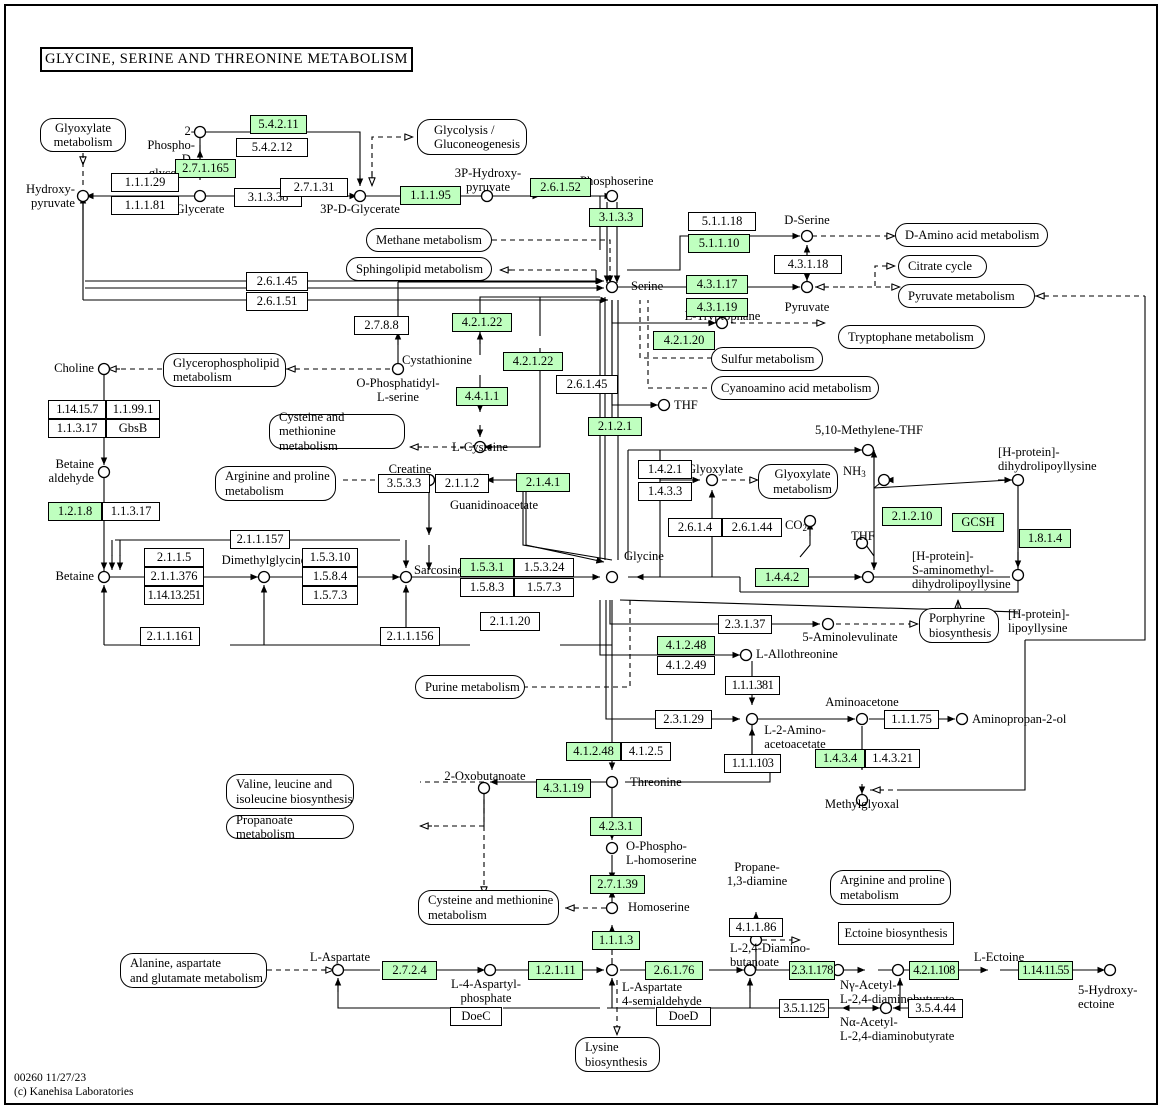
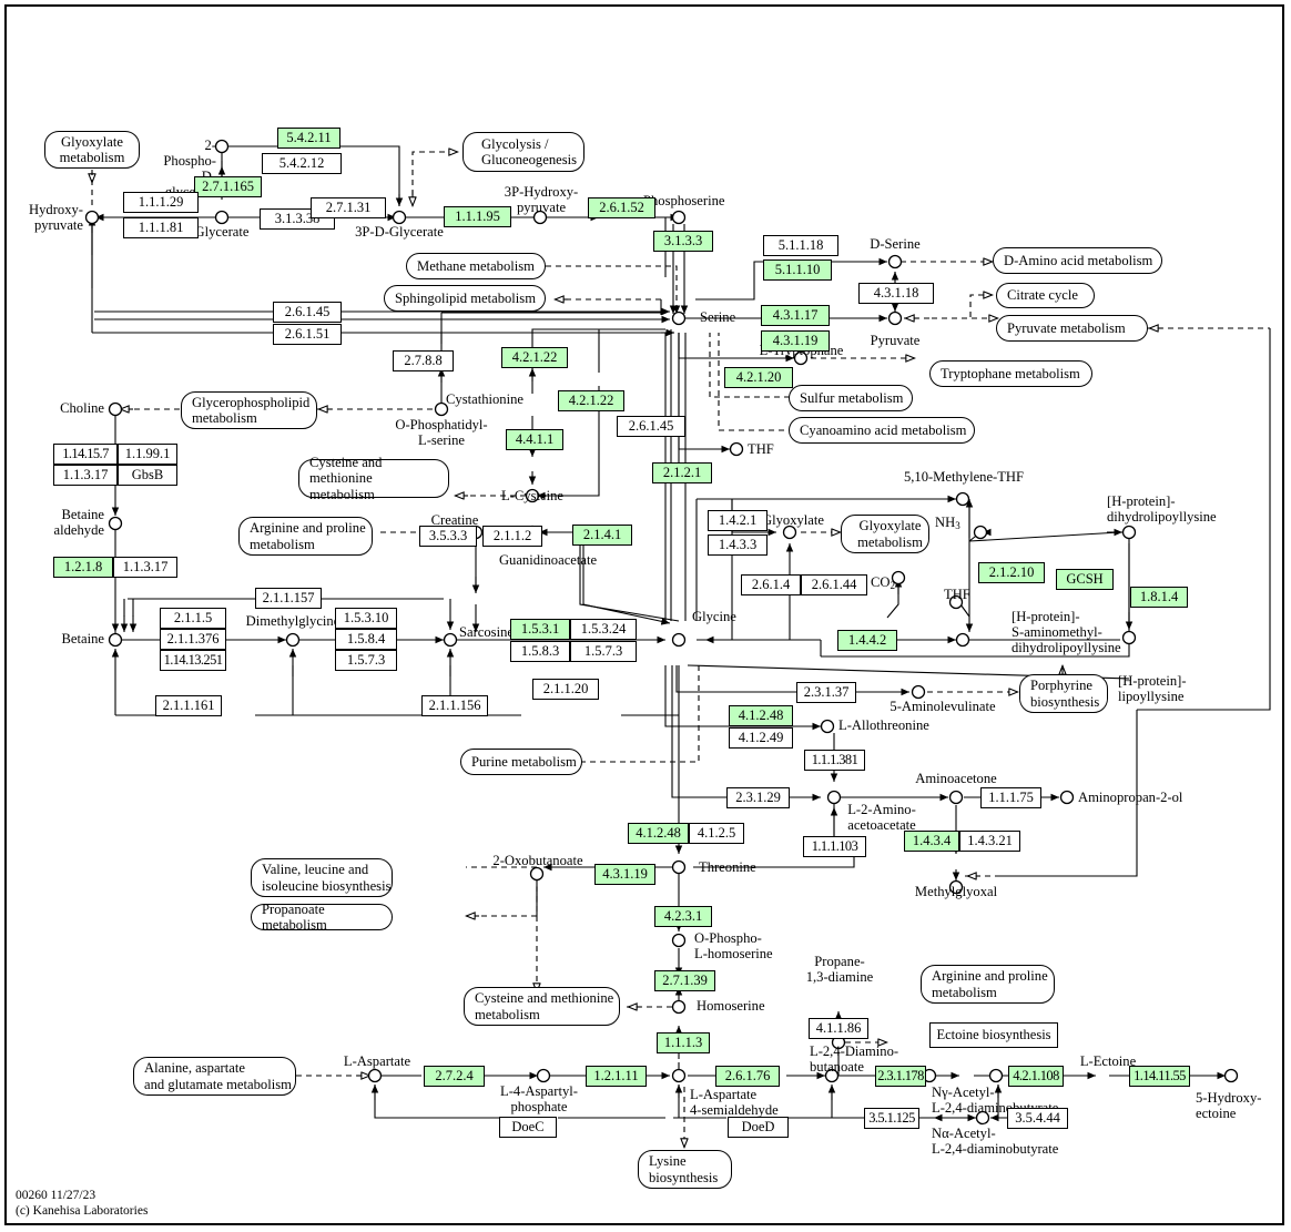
- GLYCINE, SERINE AND THREONINE METABOLISM
  Glyoxylate
  metabolism
  Glycolysis /
  Gluconeogenesis
  Methane metabolism
  Sphingolipid metabolism
  D-Amino acid metabolism
  Citrate cycle
  Pyruvate metabolism
  Tryptophane metabolism
  Sulfur metabolism
  Cyanoamino acid metabolism
  Glycerophospholipid
  metabolism
  Cysteine and methionine
  metabolism
  Arginine and proline
  metabolism
  Glyoxylate
  metabolism
  Porphyrine
  biosynthesis
  Purine metabolism
  Valine, leucine and
  isoleucine biosynthesis
  Propanoate metabolism
  Cysteine and methionine
  metabolism
  Arginine and proline
  metabolism
  Ectoine biosynthesis
  Alanine, aspartate
  and glutamate metabolism
  Lysine
  biosynthesis
  2-Phospho-
  Hydroxy-
  pyruvate
  Glycerate
  3P-D-Glycerate
  3P-Hydroxy-
  pyruvate
  osphoserine
  D-Serine
  Serine
  Pyruvate
  Choline
  Betaine
  aldehyde
  Betaine
  Dimethylglycin
  Sarcosin
  O-Phosphatidyl-
  L-serine
  Cystathionine
  L-Cysteine
  THF
  Creatine
  Guanidinoacetate
  Glycine
  lyoxylate
  5,10-Methylene-THF
  NH3
  CO2
  THF
  [H-protein]-
  dihydrolipoyllysine
  [H-protein]-
  S-aminomethyl-
  dihydrolipoyllysine
  [H-protein]-
  lipoyllysine
  5-Aminolevulinate
  L-Allothreonine
  L-2-Amino-
  acetoacetate
  Aminoacetone
  Aminopropan-2-ol
  Methylglyoxal
  2-Oxobutanoate
  Threonine
  O-Phospho-
  L-homoserine
  Homoserine
  Propane-
  1,3-diamine
  L-2,4-Diamino-
  butanoate
  L-Aspartate
  L-4-Aspartyl-
  phosphate
  L-Aspartate
  4-semialdehyde
  Nγ-Acetyl-
  Nα-Acetyl-
  L-2,4-diaminobutyrate
  L-Ectoine
  5-Hydroxy-
  ectoine
  5.4.2.11
  5.4.2.12
  2.7.1.165
  1.1.1.29
  1.1.1.81
  3.1.3.38
  2.7.1.31
  1.1.1.95
  2.6.1.52
  3.1.3.3
  5.1.1.18
  5.1.1.10
  4.3.1.18
  4.3.1.17
  4.3.1.19
  4.2.1.20
  2.6.1.45
  2.6.1.51
  2.7.8.8
  4.2.1.22
  4.2.1.22
  4.4.1.1
  2.6.1.45
  2.1.2.1
  1.14.15.7
  1.1.99.1
  1.1.3.17
  GbsB
  1.2.1.8
  1.1.3.17
  2.1.1.2
  2.1.4.1
  3.5.3.3
  2.1.1.157
  2.1.1.5
  2.1.1.376
  1.14.13.251
  1.5.3.10
  1.5.8.4
  1.5.7.3
  1.5.3.1
  1.5.3.24
  1.5.8.3
  1.5.7.3
  2.1.1.161
  2.1.1.156
  2.1.1.20
  1.4.2.1
  1.4.3.3
  2.6.1.4
  2.6.1.44
  2.1.2.10
  GCSH
  1.8.1.4
  1.4.4.2
  2.3.1.37
  4.1.2.48
  4.1.2.49
  1.1.1.381
  2.3.1.29
  1.1.1.103
  1.1.1.75
  1.4.3.4
  1.4.3.21
  4.1.2.48
  4.1.2.5
  4.3.1.19
  4.2.3.1
  2.7.1.39
  1.1.1.3
  4.1.1.86
  2.7.2.4
  1.2.1.11
  2.6.1.76
  2.3.1.178
  4.2.1.108
  1.14.11.55
  3.5.1.125
  3.5.4.44
  DoeC
  DoeD
  00260 11/27/23
  (c) Kanehisa Laboratories
